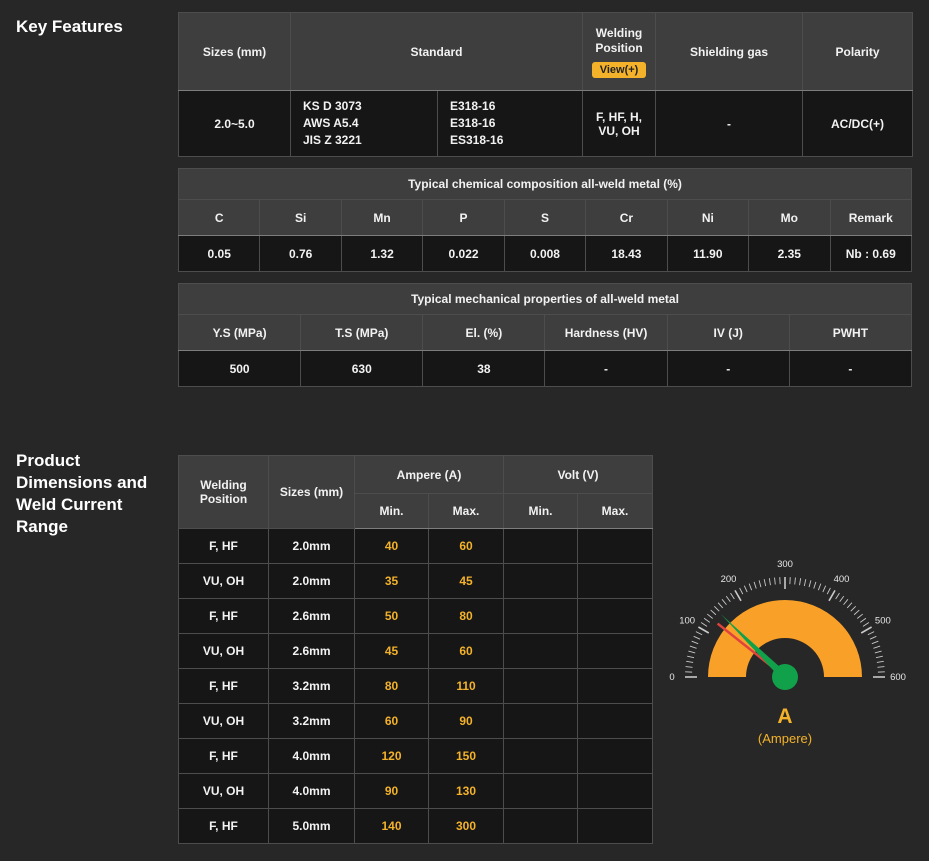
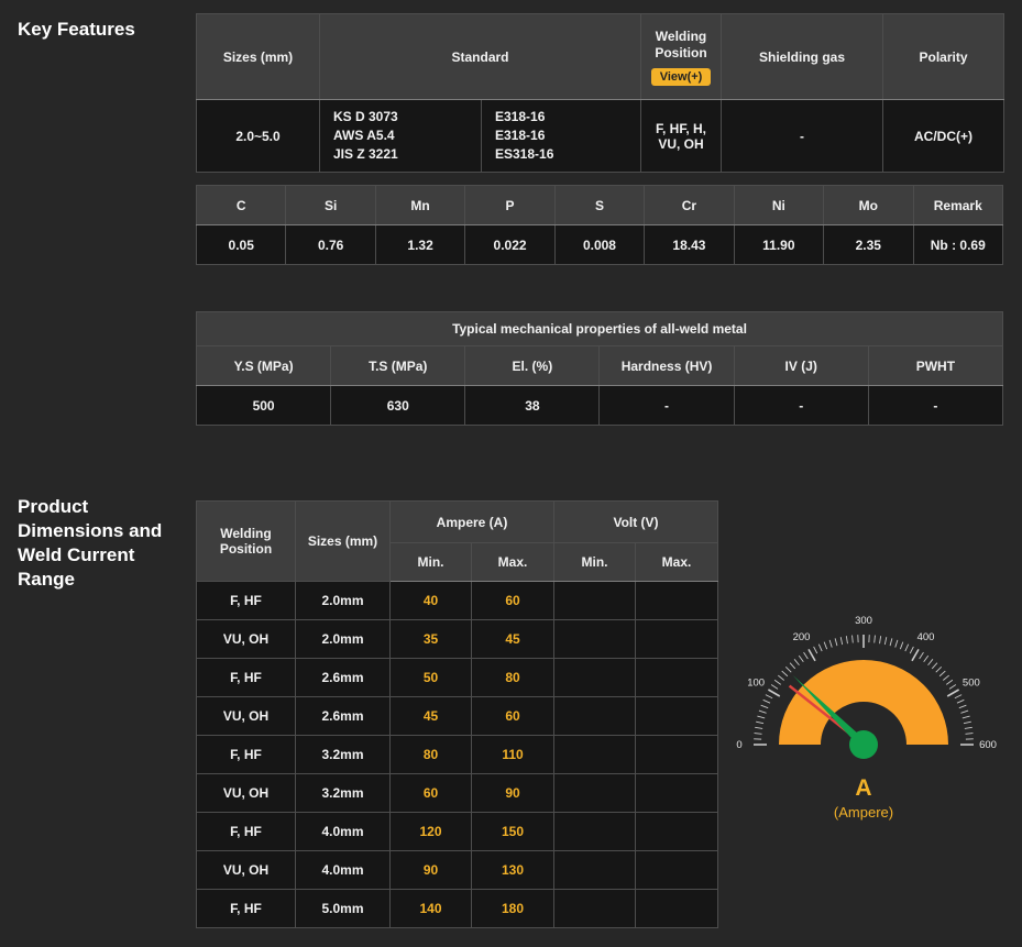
  Key Features
  Product Dimensions and Weld Current Range
  Sizes (mm)	Standard	Welding Position View(+)	Shielding gas	Polarity
  2.0~5.0	KS D 3073AWS A5.4JIS Z 3221	E318-16E318-16ES318-16	F, HF, H, VU, OH	-	AC/DC(+)
- Typical chemical composition all-weld metal (%)
  C	Si	Mn	P	S	Cr	Ni	Mo	Remark
  0.05	0.76	1.32	0.022	0.008	18.43	11.90	2.35	Nb : 0.69
  Typical mechanical properties of all-weld metal
  Y.S (MPa)	T.S (MPa)	El. (%)	Hardness (HV)	IV (J)	PWHT
  500	630	38	-	-	-
  Welding Position	Sizes (mm)	Ampere (A)	Volt (V)
  Min.	Max.	Min.	Max.
  F, HF	2.0mm	40	60
  VU, OH	2.0mm	35	45
  F, HF	2.6mm	50	80
  VU, OH	2.6mm	45	60
  F, HF	3.2mm	80	110
  VU, OH	3.2mm	60	90
  F, HF	4.0mm	120	150
  VU, OH	4.0mm	90	130
- F, HF	5.0mm	140	300
+ F, HF	5.0mm	140	180
  0
  100
  200
  300
  400
  500
  600
  A
  (Ampere)
